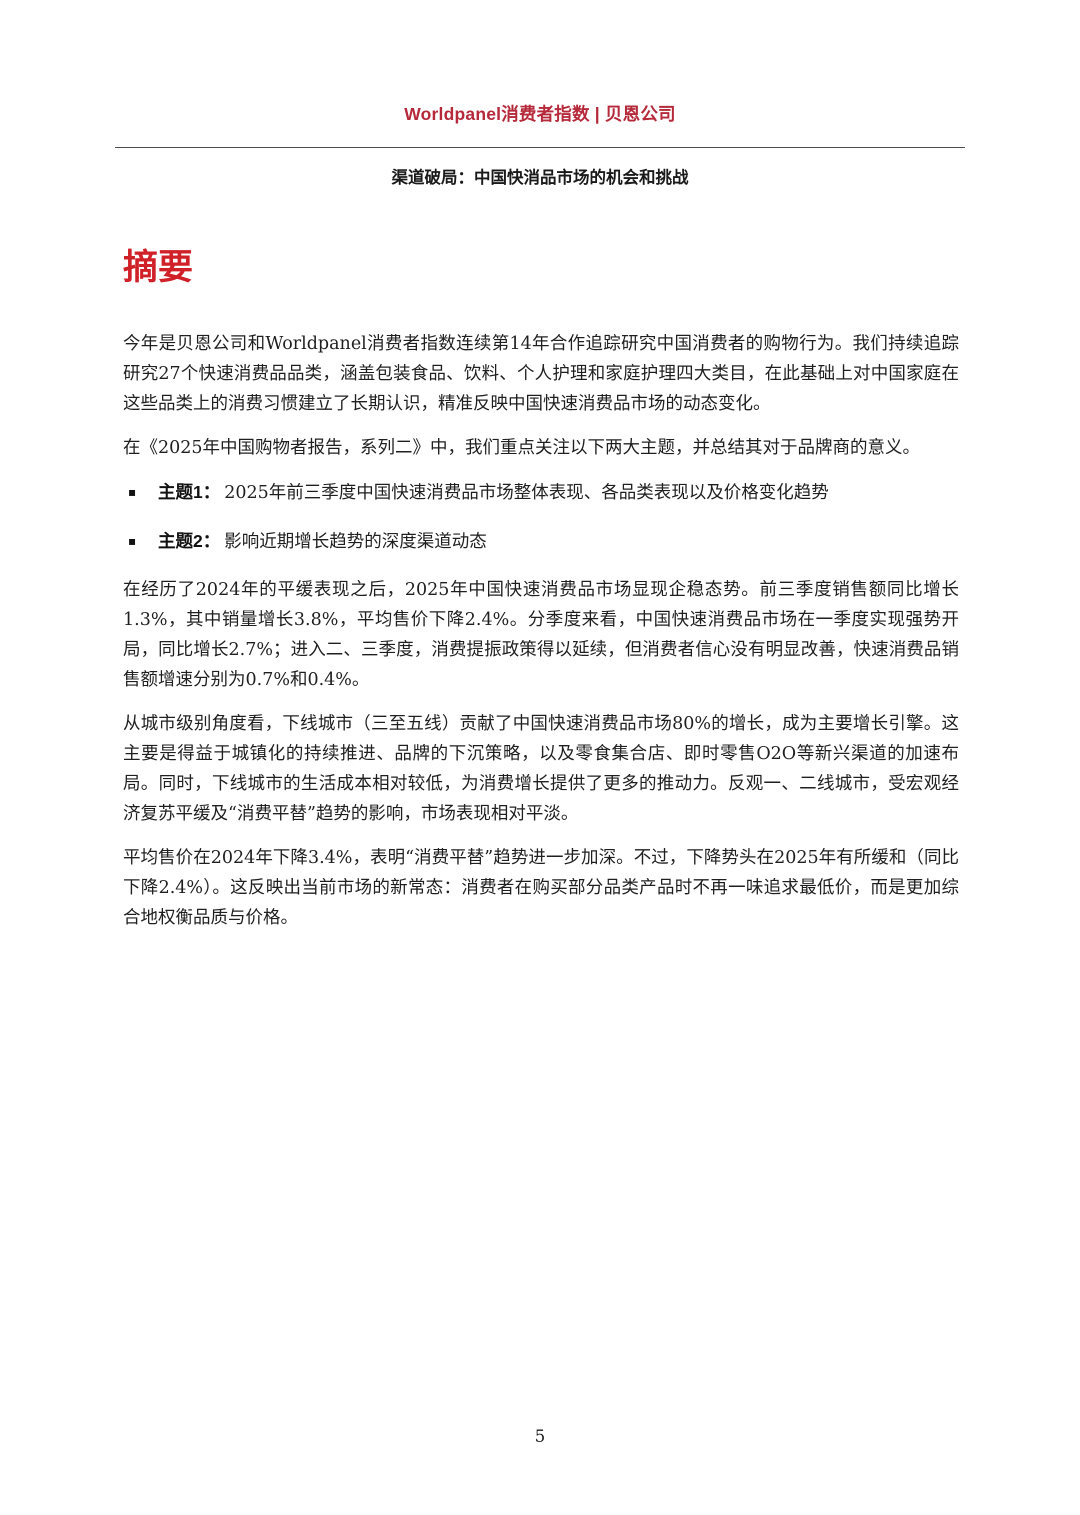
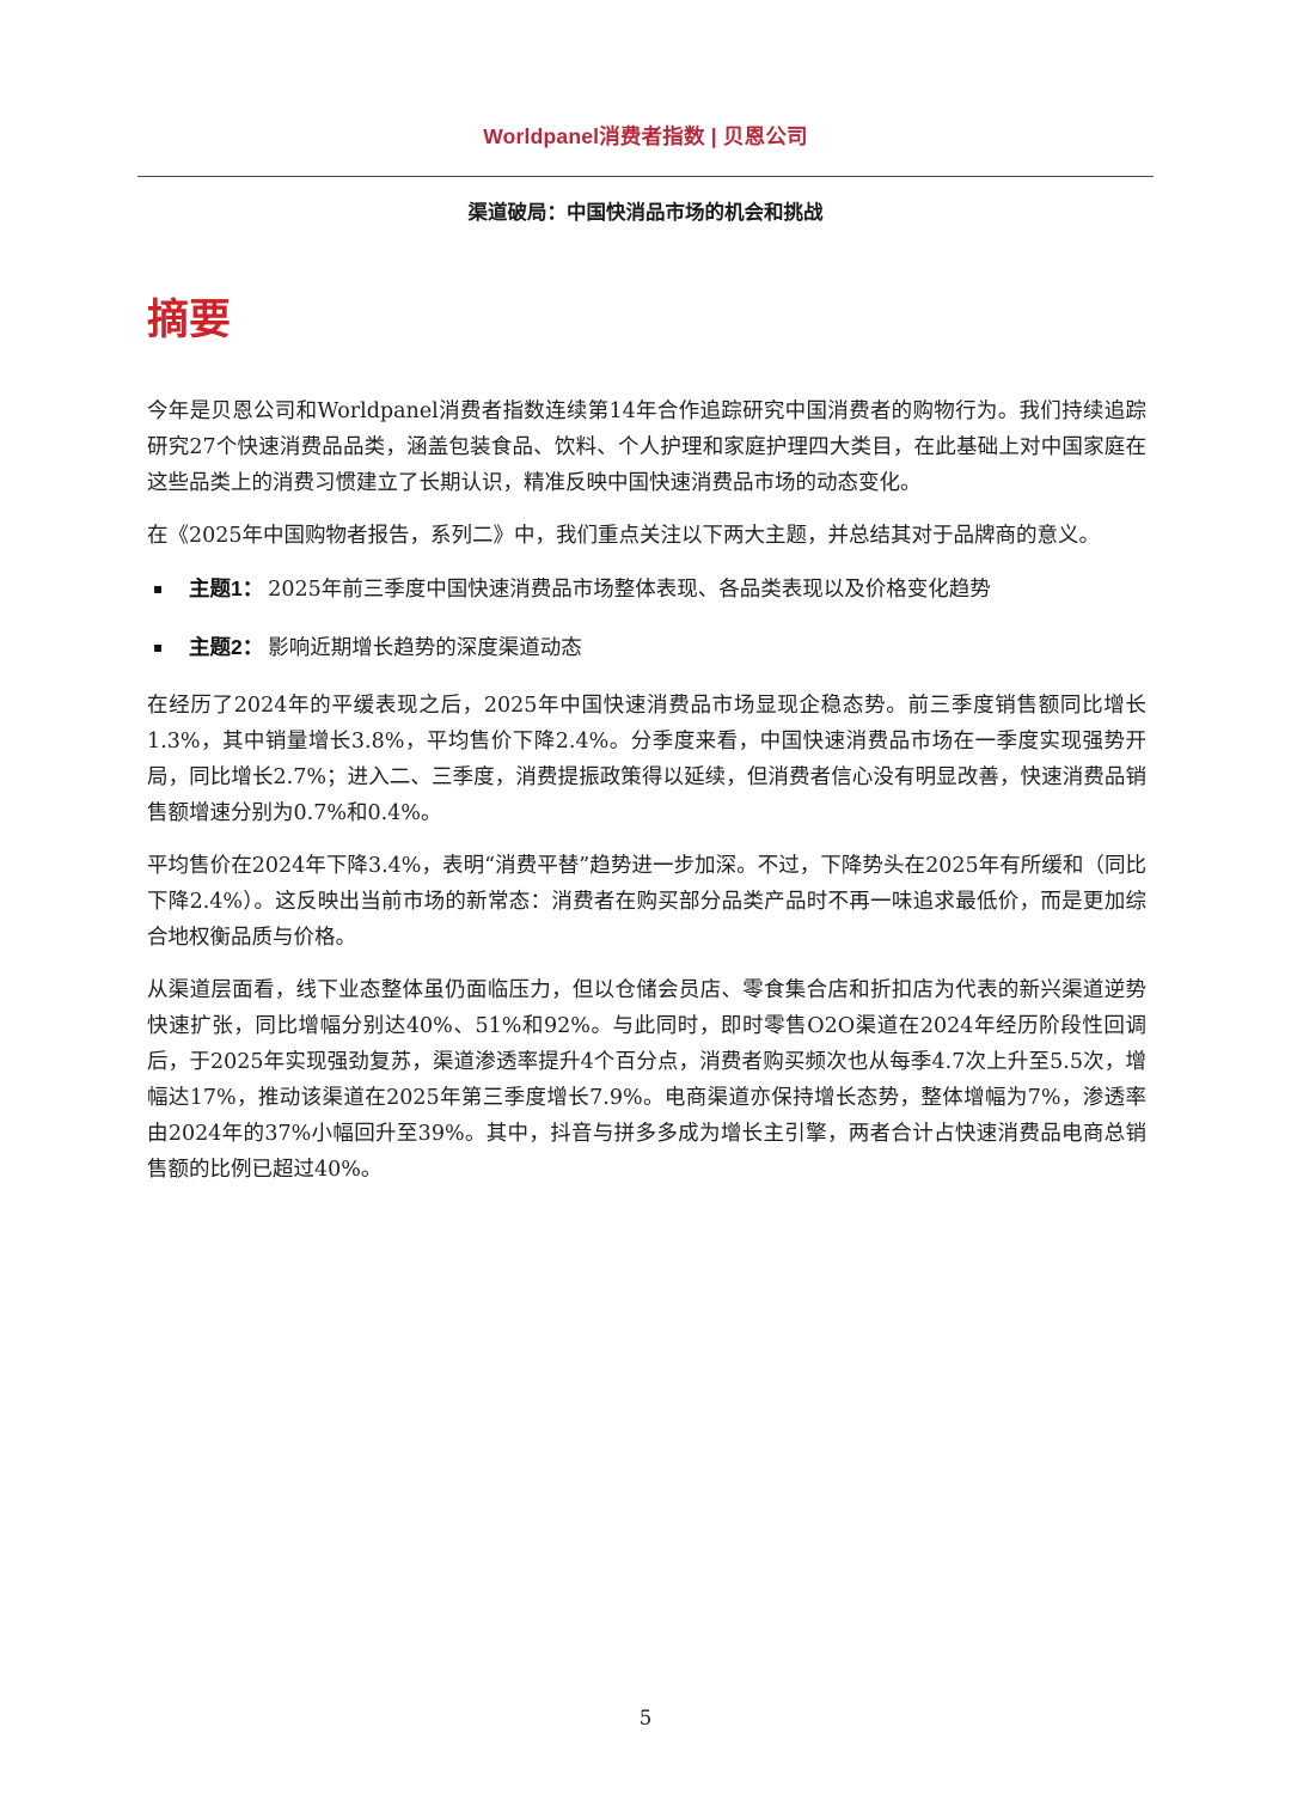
  Worldpanel消费者指数 | 贝恩公司
  渠道破局：中国快消品市场的机会和挑战
  摘要
  今年是贝恩公司和Worldpanel消费者指数连续第14年合作追踪研究中国消费者的购物行为。我们持续追踪研究27个快速消费品品类，涵盖包装食品、饮料、个人护理和家庭护理四大类目，在此基础上对中国家庭在这些品类上的消费习惯建立了长期认识，精准反映中国快速消费品市场的动态变化。
  在《2025年中国购物者报告，系列二》中，我们重点关注以下两大主题，并总结其对于品牌商的意义。
  ▪
  主题1： 2025年前三季度中国快速消费品市场整体表现、各品类表现以及价格变化趋势
  ▪
  主题2： 影响近期增长趋势的深度渠道动态
  在经历了2024年的平缓表现之后，2025年中国快速消费品市场显现企稳态势。前三季度销售额同比增长1.3%，其中销量增长3.8%，平均售价下降2.4%。分季度来看，中国快速消费品市场在一季度实现强势开局，同比增长2.7%；进入二、三季度，消费提振政策得以延续，但消费者信心没有明显改善，快速消费品销售额增速分别为0.7%和0.4%。
- 从城市级别角度看，下线城市（三至五线）贡献了中国快速消费品市场80%的增长，成为主要增长引擎。这主要是得益于城镇化的持续推进、品牌的下沉策略，以及零食集合店、即时零售O2O等新兴渠道的加速布局。同时，下线城市的生活成本相对较低，为消费增长提供了更多的推动力。反观一、二线城市，受宏观经济复苏平缓及“消费平替”趋势的影响，市场表现相对平淡。
  平均售价在2024年下降3.4%，表明“消费平替”趋势进一步加深。不过，下降势头在2025年有所缓和（同比下降2.4%）。这反映出当前市场的新常态：消费者在购买部分品类产品时不再一味追求最低价，而是更加综合地权衡品质与价格。
+ 从渠道层面看，线下业态整体虽仍面临压力，但以仓储会员店、零食集合店和折扣店为代表的新兴渠道逆势快速扩张，同比增幅分别达40%、51%和92%。与此同时，即时零售O2O渠道在2024年经历阶段性回调后，于2025年实现强劲复苏，渠道渗透率提升4个百分点，消费者购买频次也从每季4.7次上升至5.5次，增幅达17%，推动该渠道在2025年第三季度增长7.9%。电商渠道亦保持增长态势，整体增幅为7%，渗透率由2024年的37%小幅回升至39%。其中，抖音与拼多多成为增长主引擎，两者合计占快速消费品电商总销售额的比例已超过40%。
  5
